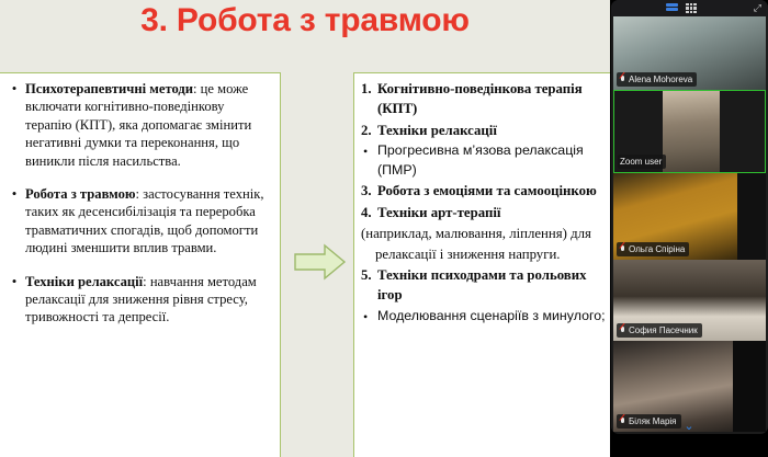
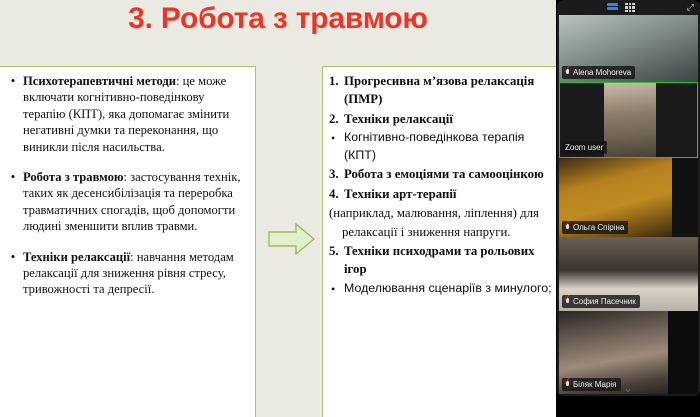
  3. Робота з травмою
  •
  Психотерапевтичні методи: це може включати когнітивно-поведінкову терапію (КПТ), яка допомагає змінити негативні думки та переконання, що виникли після насильства.
  •
  Робота з травмою: застосування технік, таких як десенсибілізація та переробка травматичних спогадів, щоб допомогти людині зменшити вплив травми.
  •
  Техніки релаксації: навчання методам релаксації для зниження рівня стресу, тривожності та депресії.
  1.
- Когнітивно-поведінкова терапія (КПТ)
+ Прогресивна м’язова релаксація (ПМР)
  2.
  Техніки релаксації
  •
- Прогресивна м’язова релаксація (ПМР)
+ Когнітивно-поведінкова терапія (КПТ)
  3.
  Робота з емоціями та самооцінкою
  4.
  Техніки арт-терапії
  (наприклад, малювання, ліплення) для релаксації і зниження напруги.
  5.
  Техніки психодрами та рольових ігор
  •
  Моделювання сценаріїв з минулого;
  ⤢
  Alena Mohoreva
  Zoom user
  Ольга Спіріна
  София Пасечник
  Біляк Марія
  ⌄
